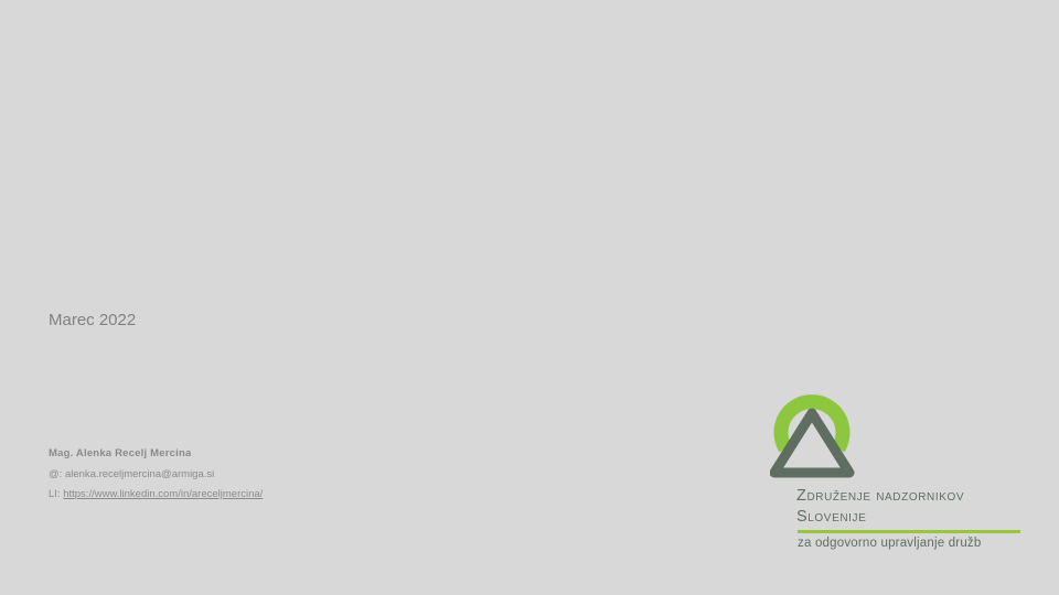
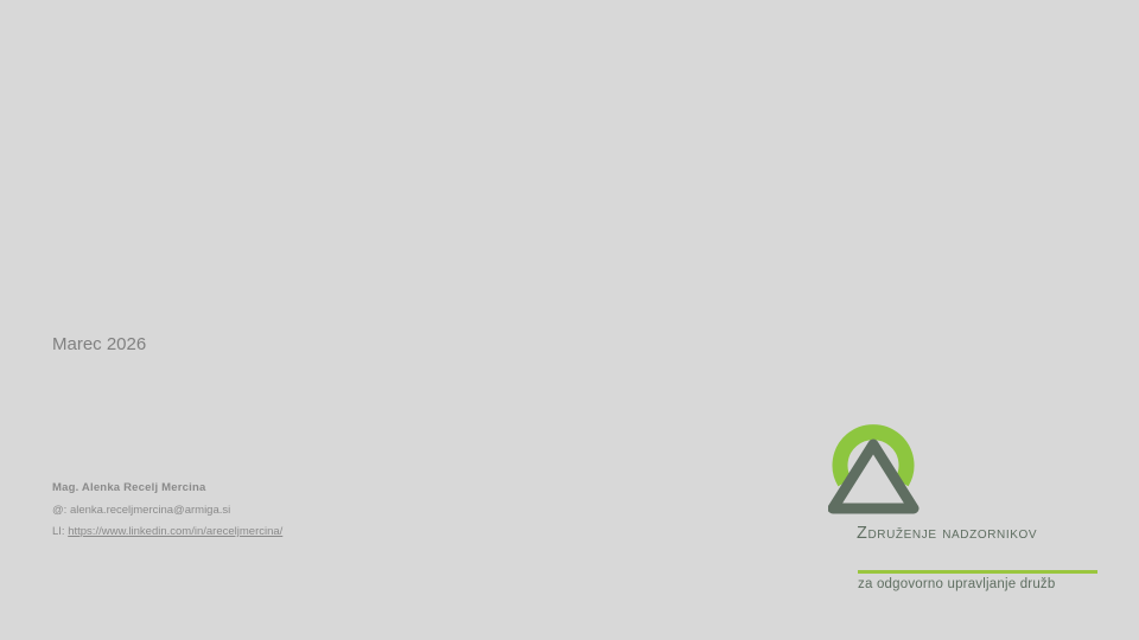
- Marec 2022
+ Marec 2026
  Mag. Alenka Recelj Mercina
  @: alenka.receljmercina@armiga.si
  LI: https://www.linkedin.com/in/areceljmercina/
  Združenje nadzornikov
- Slovenije
  za odgovorno upravljanje družb
